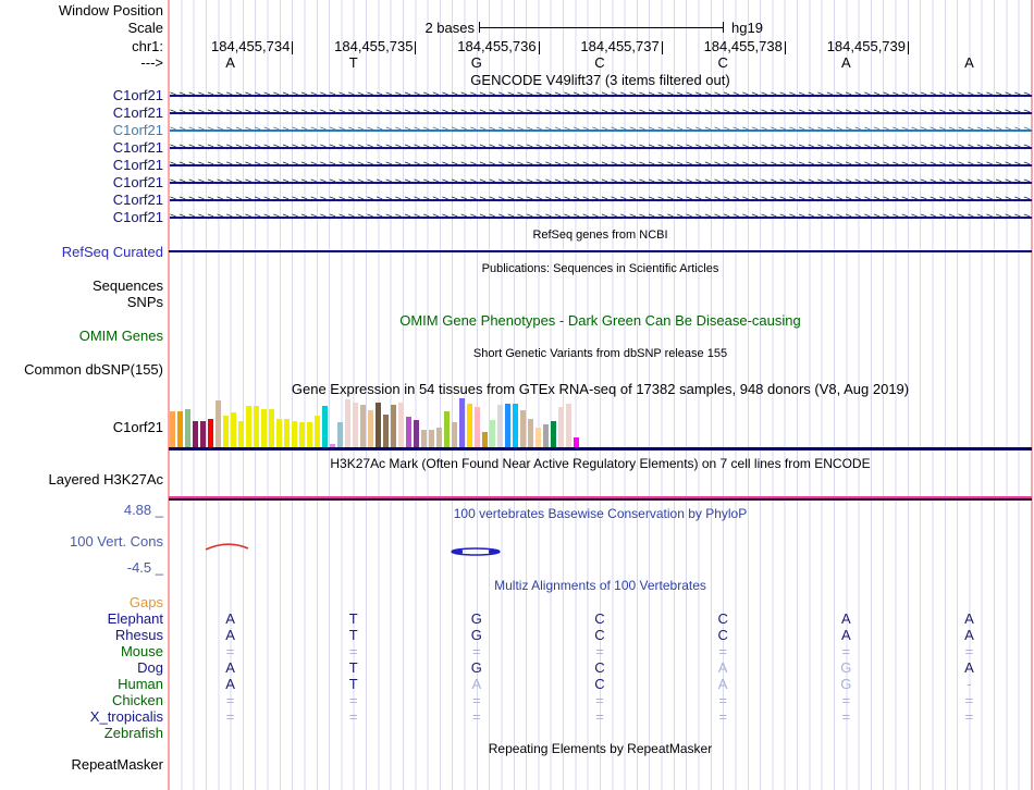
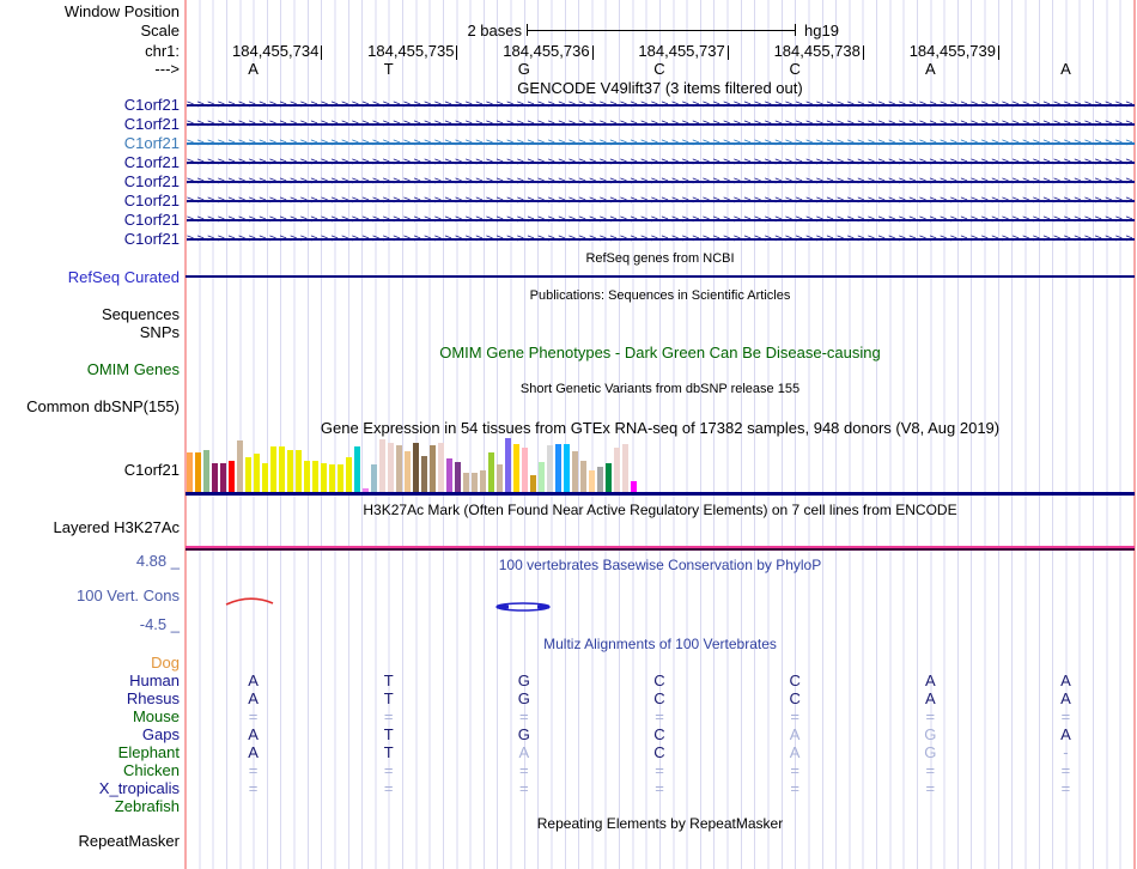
  2 bases
  hg19
  Window Position
  Scale
  chr1:
  --->
  RefSeq Curated
  Sequences
  SNPs
  OMIM Genes
  Common dbSNP(155)
  C1orf21
  Layered H3K27Ac
  4.88 _
  100 Vert. Cons
  -4.5 _
  RepeatMasker
  C1orf21
  C1orf21
  C1orf21
  C1orf21
  C1orf21
  C1orf21
  C1orf21
  C1orf21
- Gaps
+ Dog
- Elephant
+ Human
  Rhesus
  Mouse
- Dog
+ Gaps
- Human
+ Elephant
  Chicken
  X_tropicalis
  Zebrafish
  184,455,734
  184,455,735
  184,455,736
  184,455,737
  184,455,738
  184,455,739
  A
  T
  G
  C
  C
  A
  A
  GENCODE V49lift37 (3 items filtered out)
  RefSeq genes from NCBI
  Publications: Sequences in Scientific Articles
  OMIM Gene Phenotypes - Dark Green Can Be Disease-causing
  Short Genetic Variants from dbSNP release 155
  Gene Expression in 54 tissues from GTEx RNA-seq of 17382 samples, 948 donors (V8, Aug 2019)
  H3K27Ac Mark (Often Found Near Active Regulatory Elements) on 7 cell lines from ENCODE
  100 vertebrates Basewise Conservation by PhyloP
  Multiz Alignments of 100 Vertebrates
  Repeating Elements by RepeatMasker
  >>>>>>>>>>>>>>>>>>>>>>>>>>>>>>>>>>>>>>>>>>>>>>>>>>>>>>>>>>>>>>>>>>>>>>>>>>>>>>>>>>>>>>>>>>>>
  >>>>>>>>>>>>>>>>>>>>>>>>>>>>>>>>>>>>>>>>>>>>>>>>>>>>>>>>>>>>>>>>>>>>>>>>>>>>>>>>>>>>>>>>>>>>
  >>>>>>>>>>>>>>>>>>>>>>>>>>>>>>>>>>>>>>>>>>>>>>>>>>>>>>>>>>>>>>>>>>>>>>>>>>>>>>>>>>>>>>>>>>>>
  >>>>>>>>>>>>>>>>>>>>>>>>>>>>>>>>>>>>>>>>>>>>>>>>>>>>>>>>>>>>>>>>>>>>>>>>>>>>>>>>>>>>>>>>>>>>
  >>>>>>>>>>>>>>>>>>>>>>>>>>>>>>>>>>>>>>>>>>>>>>>>>>>>>>>>>>>>>>>>>>>>>>>>>>>>>>>>>>>>>>>>>>>>
  >>>>>>>>>>>>>>>>>>>>>>>>>>>>>>>>>>>>>>>>>>>>>>>>>>>>>>>>>>>>>>>>>>>>>>>>>>>>>>>>>>>>>>>>>>>>
  >>>>>>>>>>>>>>>>>>>>>>>>>>>>>>>>>>>>>>>>>>>>>>>>>>>>>>>>>>>>>>>>>>>>>>>>>>>>>>>>>>>>>>>>>>>>
  >>>>>>>>>>>>>>>>>>>>>>>>>>>>>>>>>>>>>>>>>>>>>>>>>>>>>>>>>>>>>>>>>>>>>>>>>>>>>>>>>>>>>>>>>>>>
  A
  T
  G
  C
  C
  A
  A
  A
  T
  G
  C
  C
  A
  A
  =
  =
  =
  =
  =
  =
  =
  A
  T
  G
  C
  A
  G
  A
  A
  T
  A
  C
  A
  G
  -
  =
  =
  =
  =
  =
  =
  =
  =
  =
  =
  =
  =
  =
  =
